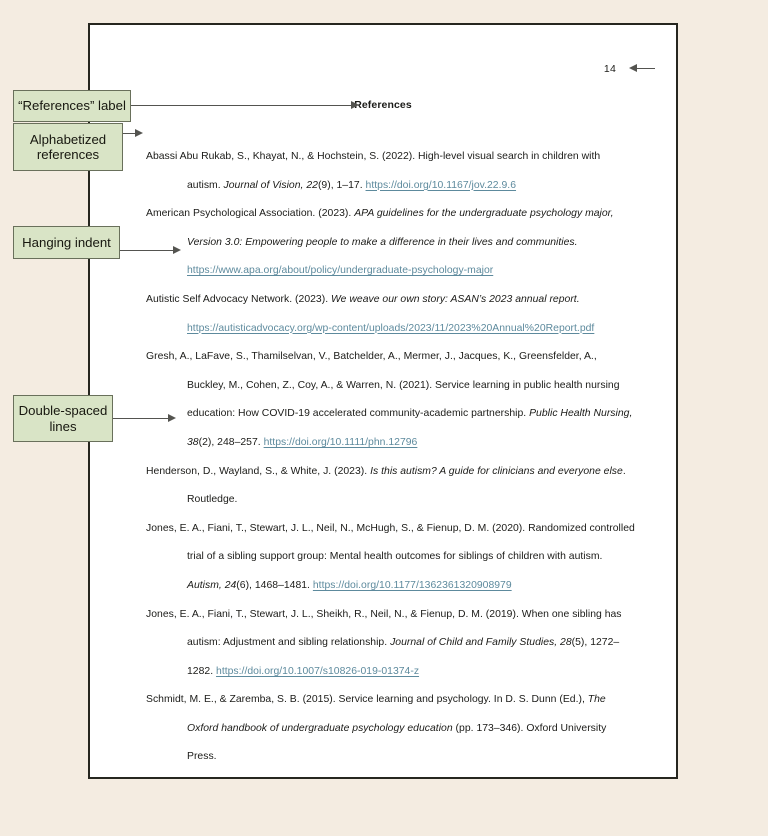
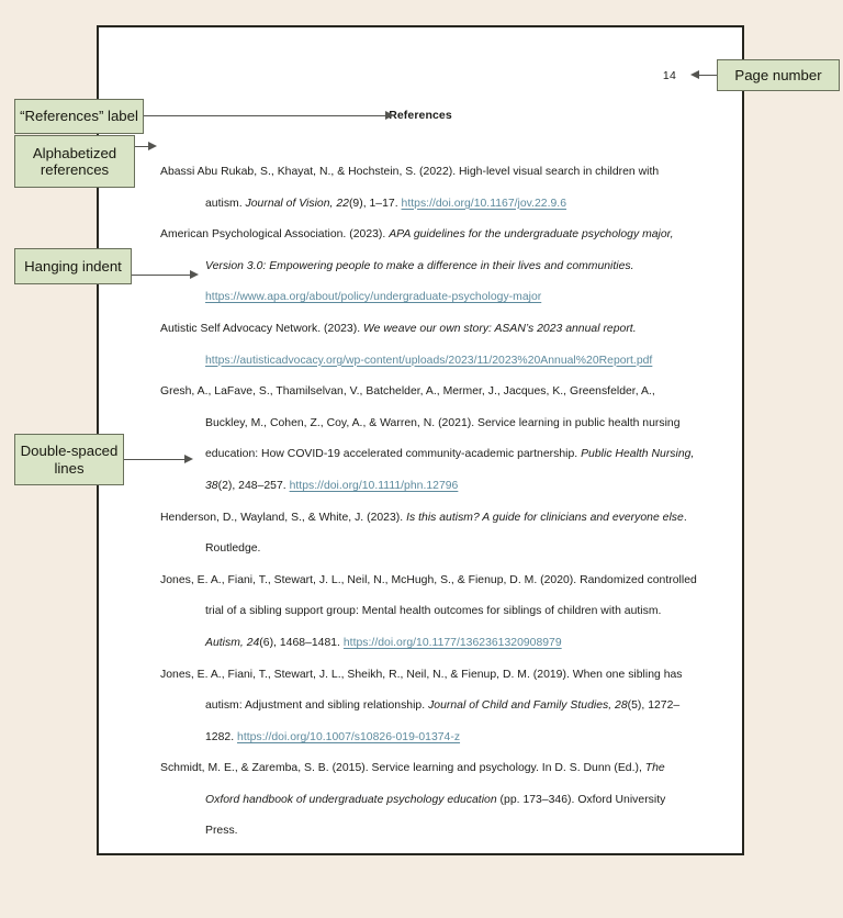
  14
  References
  Abassi Abu Rukab, S., Khayat, N., & Hochstein, S. (2022). High-level visual search in children with autism. Journal of Vision, 22(9), 1–17. https://doi.org/10.1167/jov.22.9.6
  American Psychological Association. (2023). APA guidelines for the undergraduate psychology major, Version 3.0: Empowering people to make a difference in their lives and communities.
  https://www.apa.org/about/policy/undergraduate-psychology-major
  Autistic Self Advocacy Network. (2023). We weave our own story: ASAN’s 2023 annual report.
  https://autisticadvocacy.org/wp-content/uploads/2023/11/2023%20Annual%20Report.pdf
  Gresh, A., LaFave, S., Thamilselvan, V., Batchelder, A., Mermer, J., Jacques, K., Greensfelder, A., Buckley, M., Cohen, Z., Coy, A., & Warren, N. (2021). Service learning in public health nursing education: How COVID-19 accelerated community-academic partnership. Public Health Nursing, 38(2), 248–257. https://doi.org/10.1111/phn.12796
  Henderson, D., Wayland, S., & White, J. (2023). Is this autism? A guide for clinicians and everyone else. Routledge.
  Jones, E. A., Fiani, T., Stewart, J. L., Neil, N., McHugh, S., & Fienup, D. M. (2020). Randomized controlled trial of a sibling support group: Mental health outcomes for siblings of children with autism. Autism, 24(6), 1468–1481. https://doi.org/10.1177/1362361320908979
  Jones, E. A., Fiani, T., Stewart, J. L., Sheikh, R., Neil, N., & Fienup, D. M. (2019). When one sibling has autism: Adjustment and sibling relationship. Journal of Child and Family Studies, 28(5), 1272–1282. https://doi.org/10.1007/s10826-019-01374-z
  Schmidt, M. E., & Zaremba, S. B. (2015). Service learning and psychology. In D. S. Dunn (Ed.), The Oxford handbook of undergraduate psychology education (pp. 173–346). Oxford University Press.
  “References” label
  Alphabetized references
  Hanging indent
  Double-spaced lines
+ Page number
